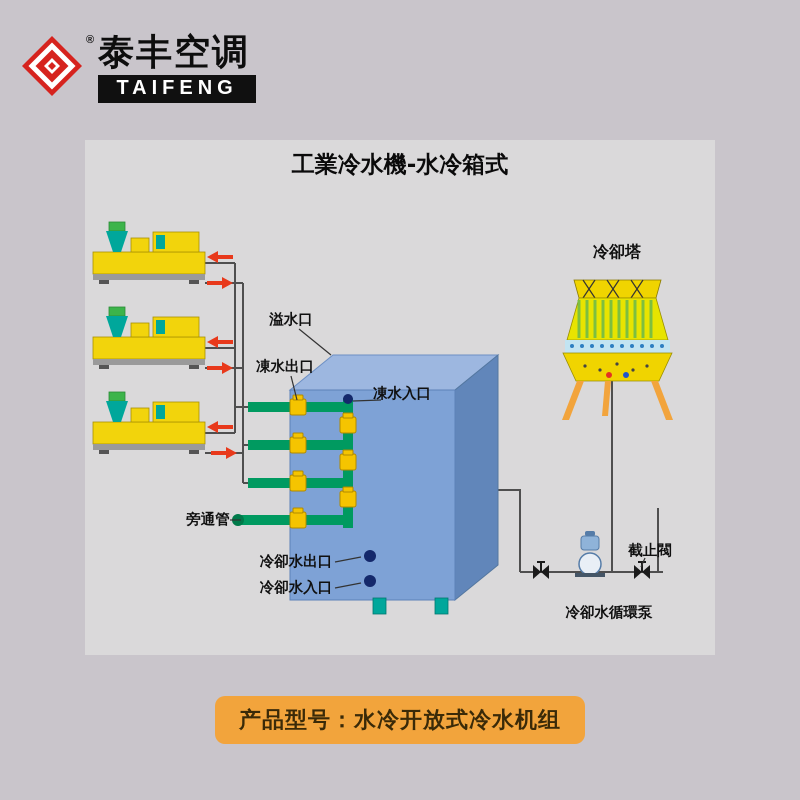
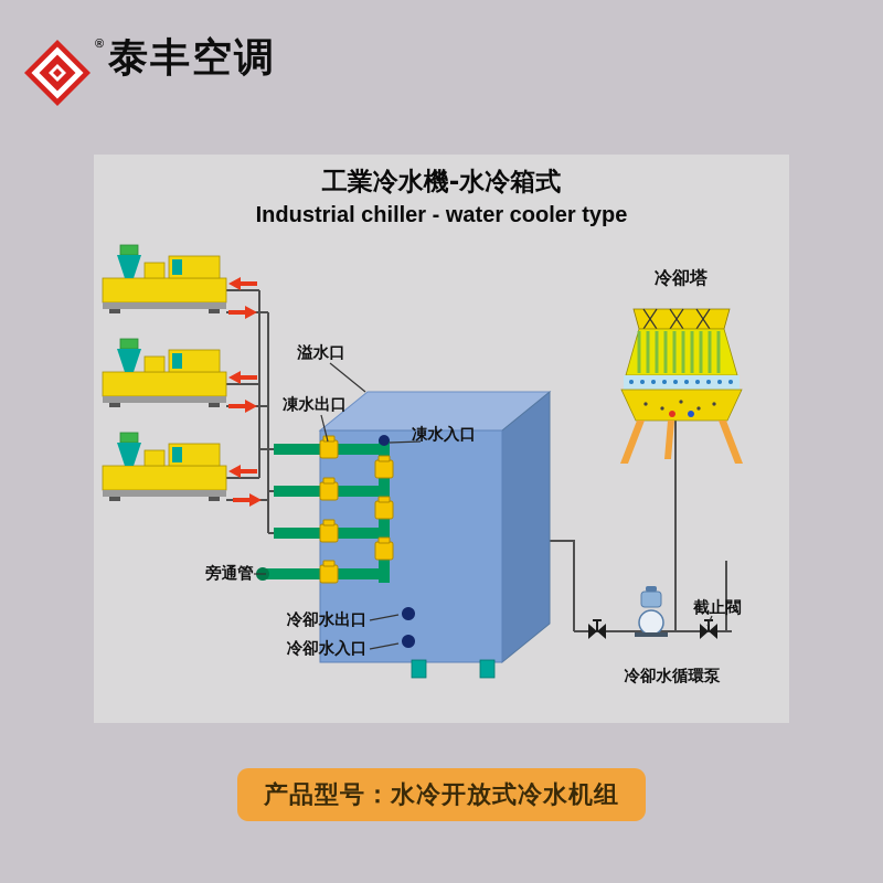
  ®
  泰丰空调
- TAIFENG
  工業冷水機-水冷箱式
+ Industrial chiller - water cooler type
  溢水口
  凍水出口
  凍水入口
  旁通管
  冷卻水出口
  冷卻水入口
  冷卻塔
  截止閥
  冷卻水循環泵
  产品型号：水冷开放式冷水机组
